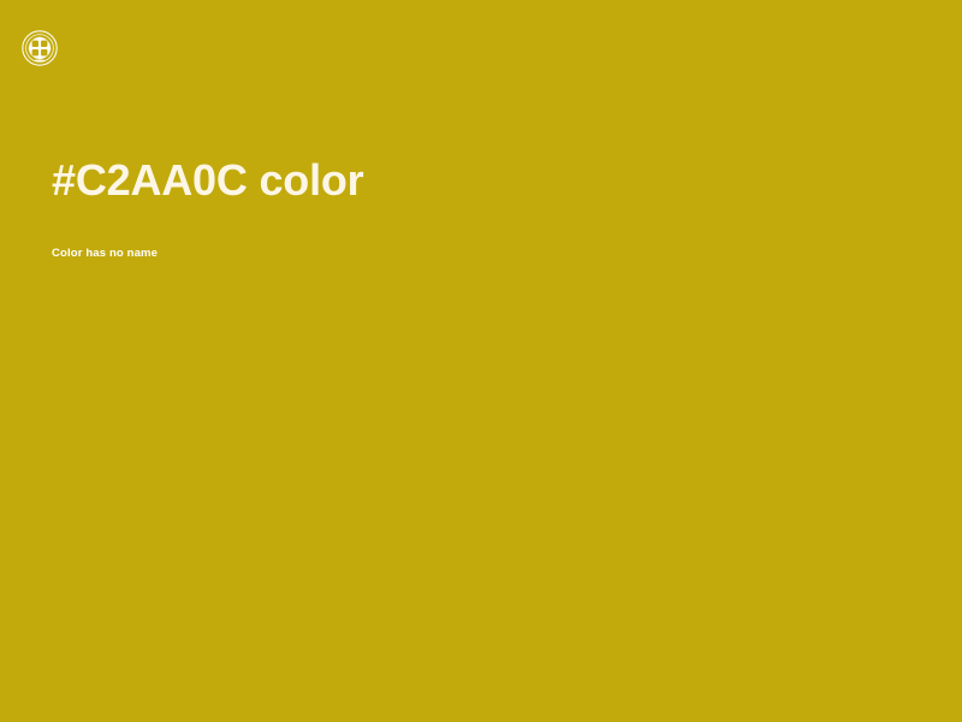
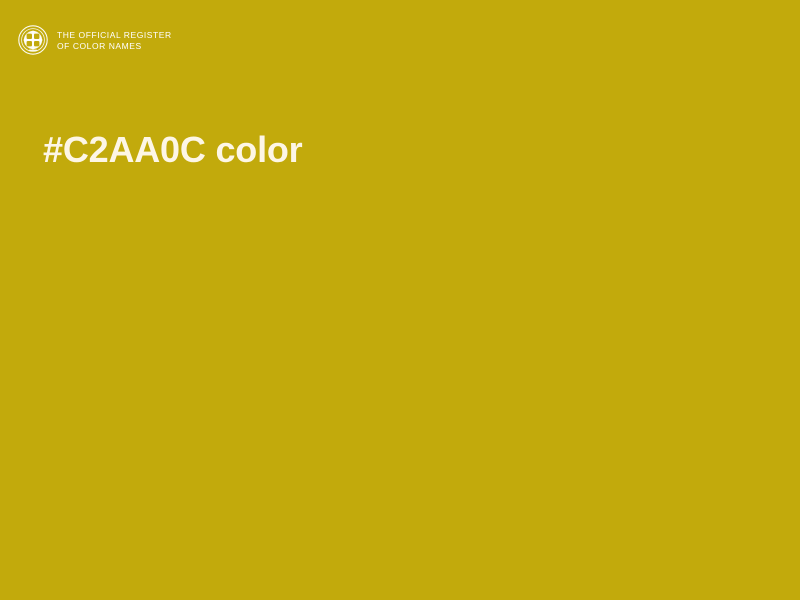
+ THE OFFICIAL REGISTER
+ OF COLOR NAMES
  #C2AA0C color
- Color has no name
